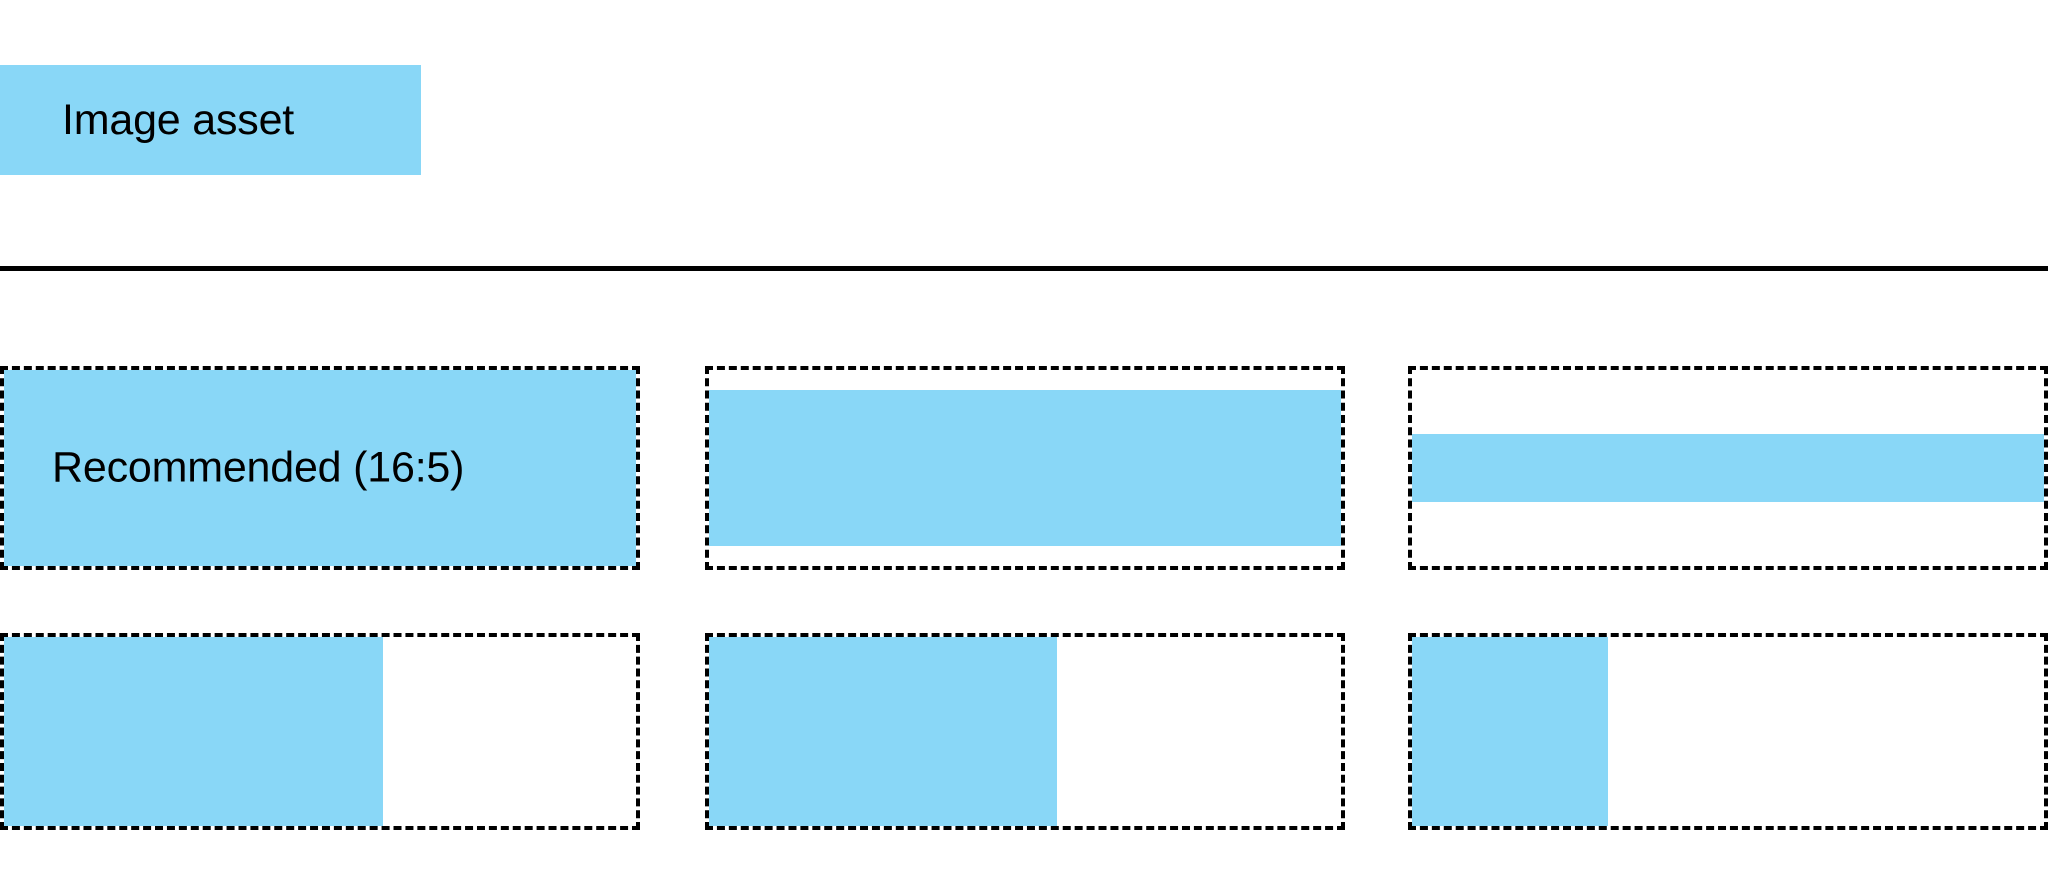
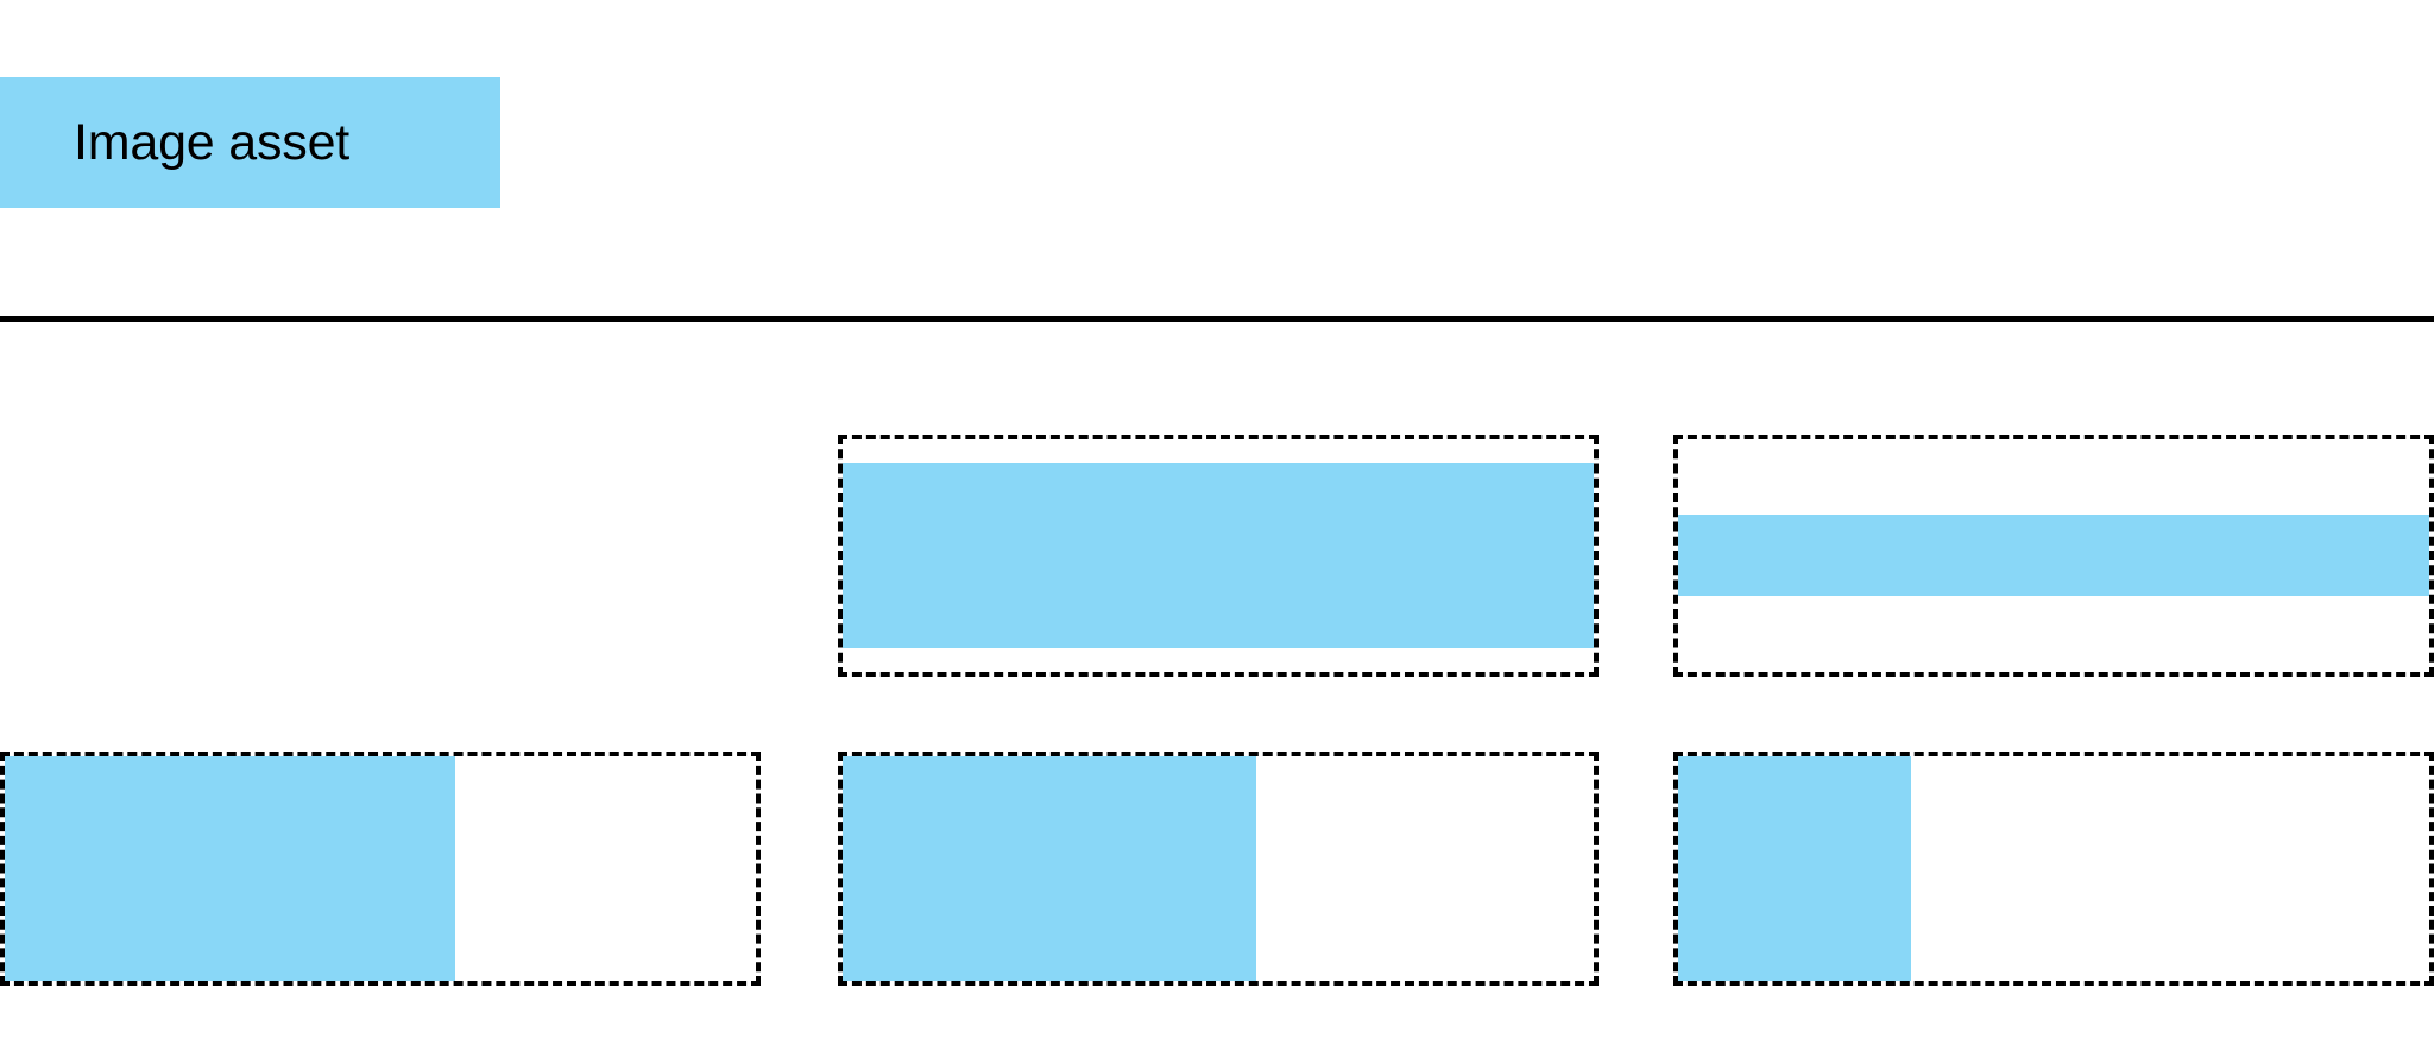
  Image asset
- Recommended (16:5)
